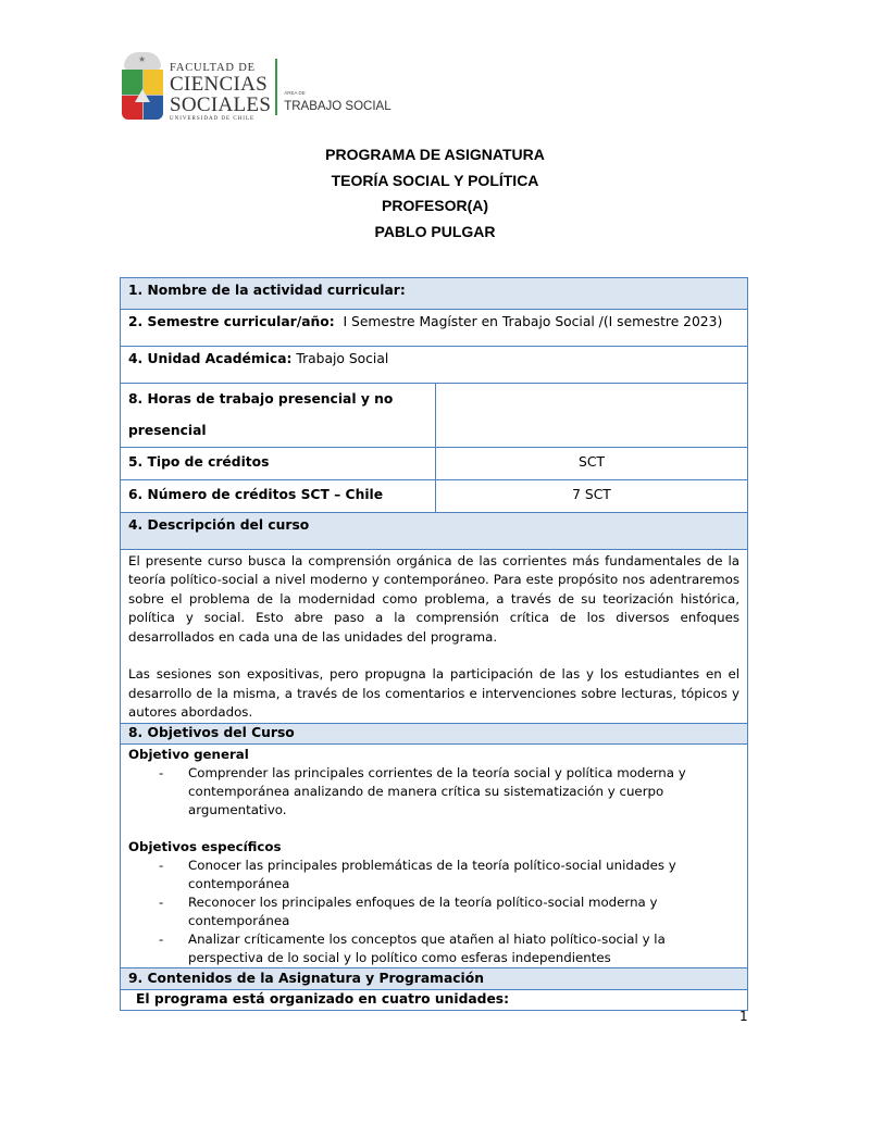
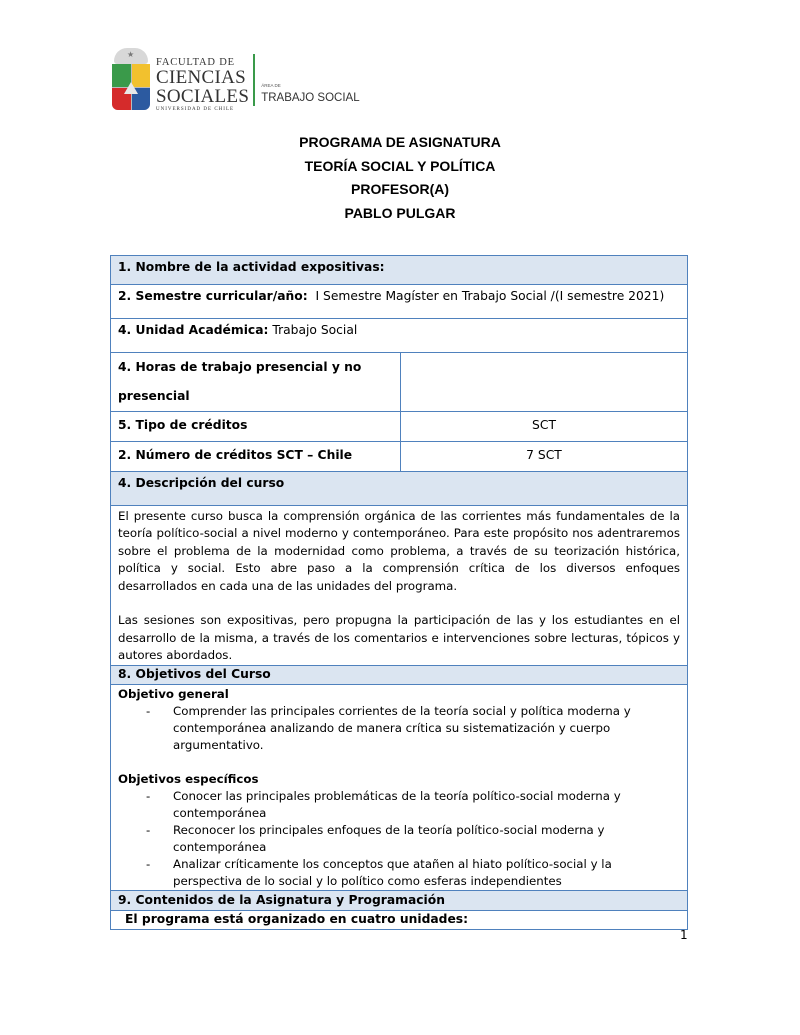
  ★
  FACULTAD DE
  CIENCIAS
  SOCIALES
  TRABAJO SOCIAL
  PROGRAMA DE ASIGNATURA
  TEORÍA SOCIAL Y POLÍTICA
  PROFESOR(A)
  PABLO PULGAR
- 1. Nombre de la actividad curricular:
+ 1. Nombre de la actividad expositivas:
- 2. Semestre curricular/año: I Semestre Magíster en Trabajo Social /(I semestre 2023)
+ 2. Semestre curricular/año: I Semestre Magíster en Trabajo Social /(I semestre 2021)
  4. Unidad Académica: Trabajo Social
- 8. Horas de trabajo presencial y nopresencial
+ 4. Horas de trabajo presencial y nopresencial
  5. Tipo de créditos	SCT
- 6. Número de créditos SCT – Chile	7 SCT
+ 2. Número de créditos SCT – Chile	7 SCT
  4. Descripción del curso
  El presente curso busca la comprensión orgánica de las corrientes más fundamentales de la teoría político-social a nivel moderno y contemporáneo. Para este propósito nos adentraremos sobre el problema de la modernidad como problema, a través de su teorización histórica, política y social. Esto abre paso a la comprensión crítica de los diversos enfoques desarrollados en cada una de las unidades del programa. Las sesiones son expositivas, pero propugna la participación de las y los estudiantes en el desarrollo de la misma, a través de los comentarios e intervenciones sobre lecturas, tópicos y autores abordados.
  8. Objetivos del Curso
- Objetivo general - Comprender las principales corrientes de la teoría social y política moderna y contemporánea analizando de manera crítica su sistematización y cuerpo argumentativo. Objetivos específicos - Conocer las principales problemáticas de la teoría político-social unidades y contemporánea - Reconocer los principales enfoques de la teoría político-social moderna y contemporánea - Analizar críticamente los conceptos que atañen al hiato político-social y la perspectiva de lo social y lo político como esferas independientes
+ Objetivo general - Comprender las principales corrientes de la teoría social y política moderna y contemporánea analizando de manera crítica su sistematización y cuerpo argumentativo. Objetivos específicos - Conocer las principales problemáticas de la teoría político-social moderna y contemporánea - Reconocer los principales enfoques de la teoría político-social moderna y contemporánea - Analizar críticamente los conceptos que atañen al hiato político-social y la perspectiva de lo social y lo político como esferas independientes
  9. Contenidos de la Asignatura y Programación
  El programa está organizado en cuatro unidades:
  1
